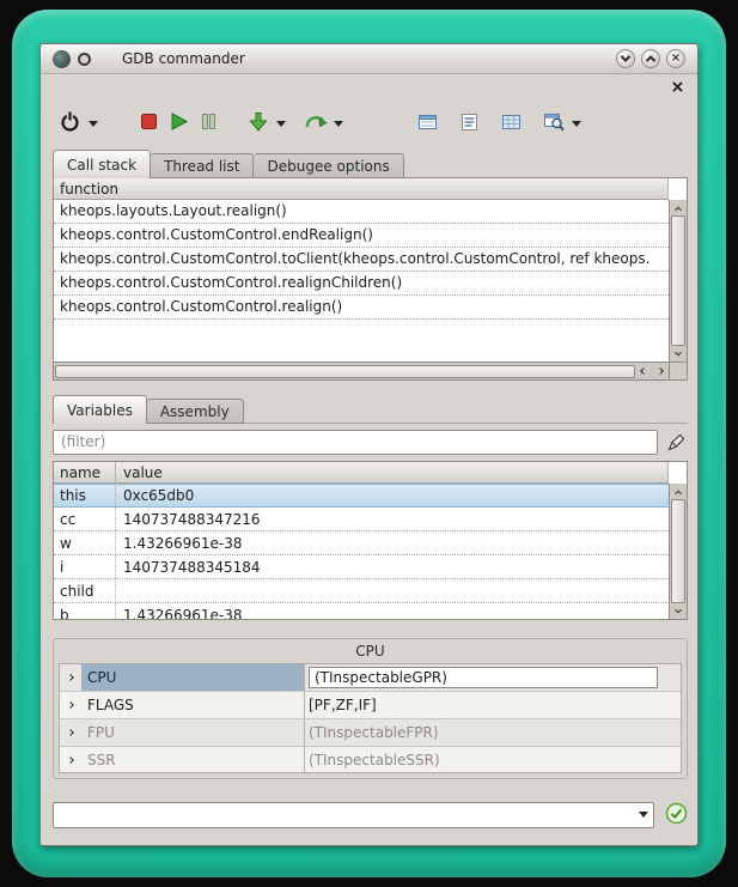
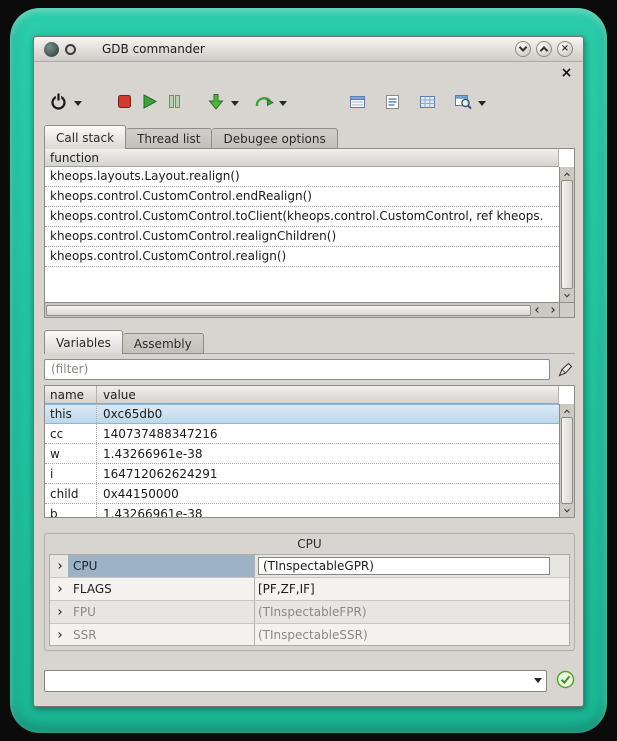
  GDB commander
  ×
  ×
  Call stack
  Thread list
  Debugee options
  function
  kheops.layouts.Layout.realign()
  kheops.control.CustomControl.endRealign()
  kheops.control.CustomControl.toClient(kheops.control.CustomControl, ref kheops.
  kheops.control.CustomControl.realignChildren()
  kheops.control.CustomControl.realign()
  Variables
  Assembly
  (filter)
  name
  value
  this
  0xc65db0
  cc
  140737488347216
  w
  1.43266961e-38
  i
- 140737488345184
+ 164712062624291
  child
+ 0x44150000
  b
  1.43266961e-38
  CPU
  CPU
  (TInspectableGPR)
  FLAGS
  [PF,ZF,IF]
  FPU
  (TInspectableFPR)
  SSR
  (TInspectableSSR)
